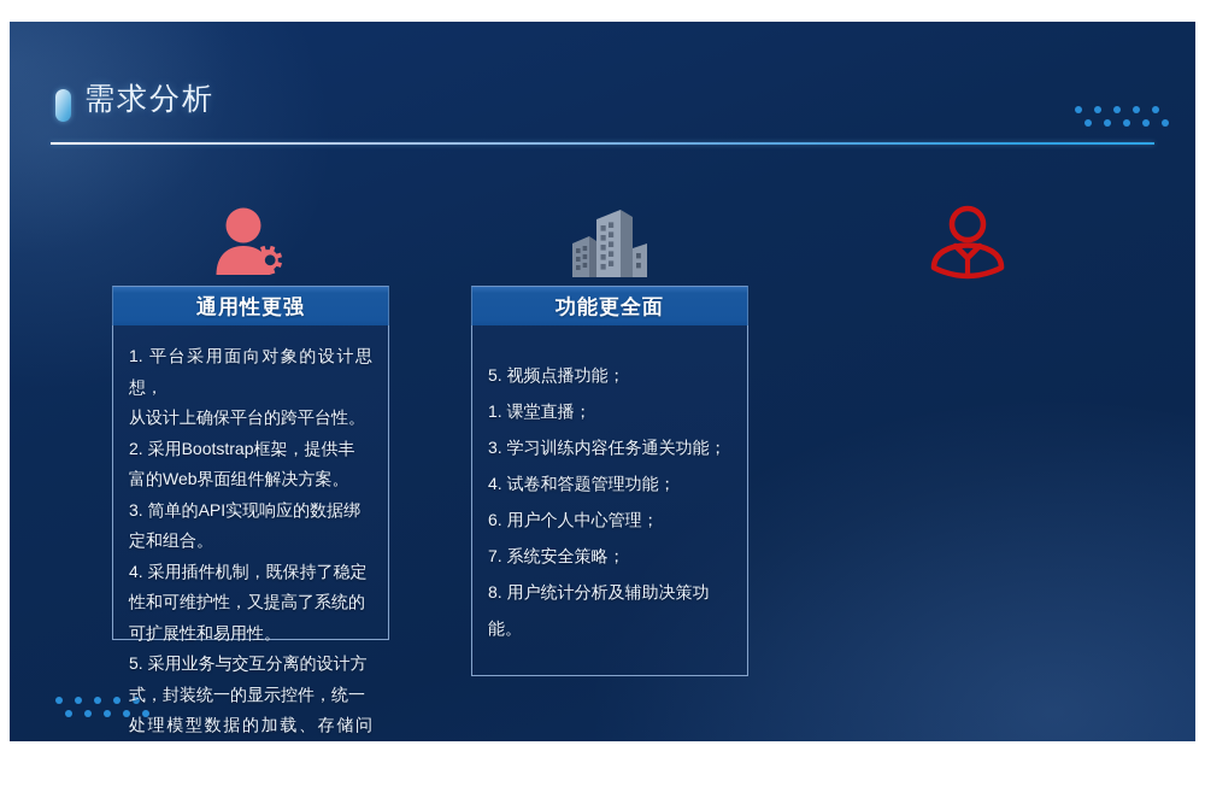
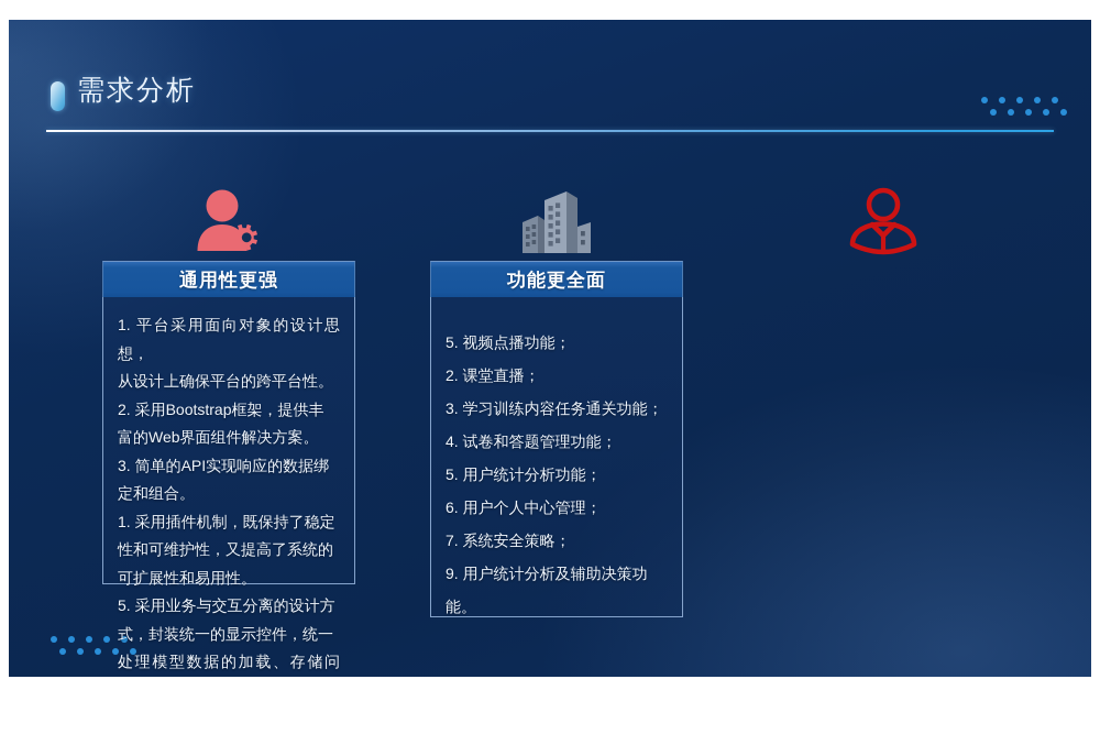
  需求分析
  通用性更强
  1. 平台采用面向对象的设计思想，
  从设计上确保平台的跨平台性。
  2. 采用Bootstrap框架，提供丰
  富的Web界面组件解决方案。
  3. 简单的API实现响应的数据绑
  定和组合。
- 4. 采用插件机制，既保持了稳定
+ 1. 采用插件机制，既保持了稳定
  性和可维护性，又提高了系统的
  可扩展性和易用性。
  5. 采用业务与交互分离的设计方
  式，封装统一的显示控件，统一
  处理模型数据的加载、存储问
  功能更全面
  5. 视频点播功能；
- 1. 课堂直播；
+ 2. 课堂直播；
  3. 学习训练内容任务通关功能；
  4. 试卷和答题管理功能；
+ 5. 用户统计分析功能；
  6. 用户个人中心管理；
  7. 系统安全策略；
- 8. 用户统计分析及辅助决策功
+ 9. 用户统计分析及辅助决策功
  能。
